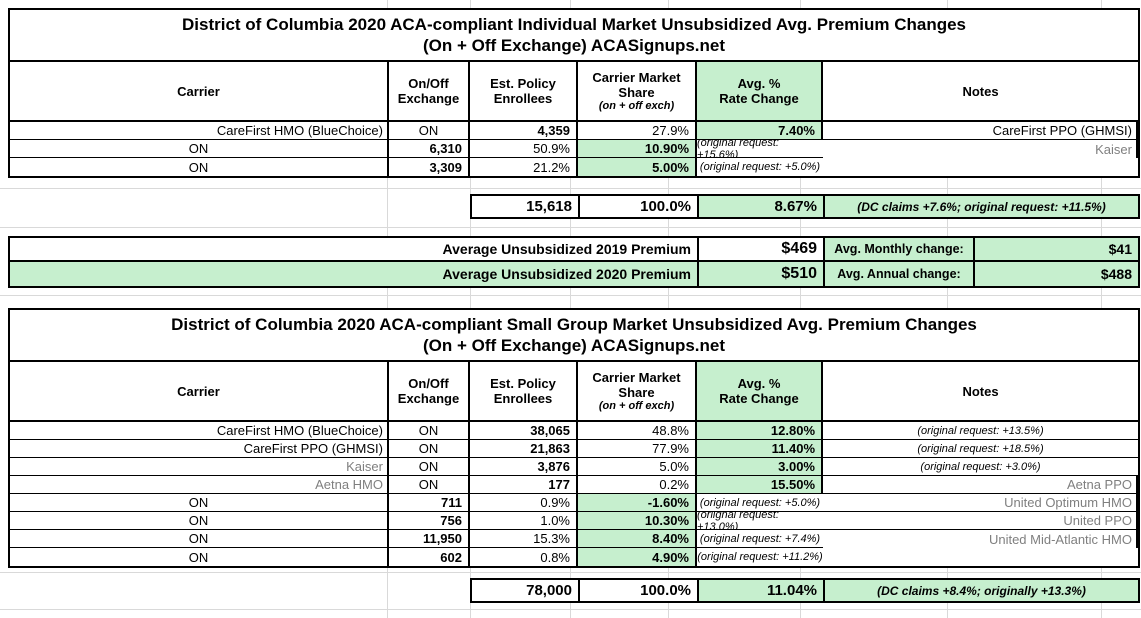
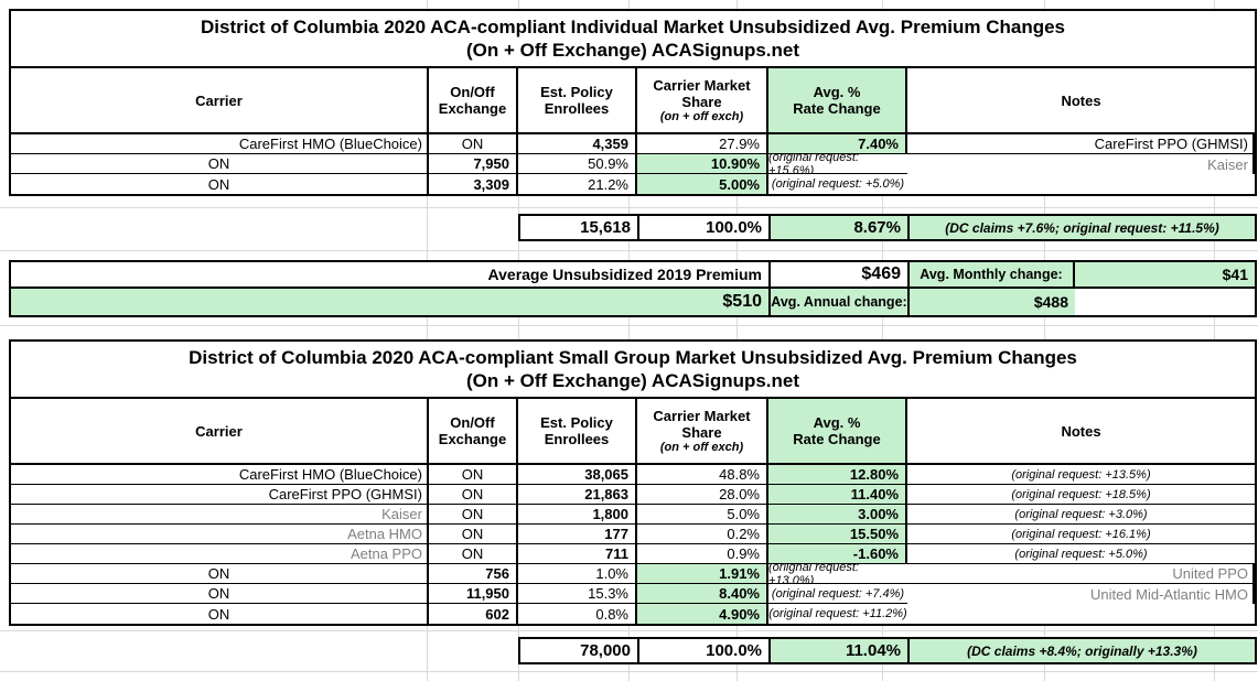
  District of Columbia 2020 ACA-compliant Individual Market Unsubsidized Avg. Premium Changes
  (On + Off Exchange) ACASignups.net
  Carrier
  On/Off
  Exchange
  Est. Policy
  Enrollees
  Carrier Market
  Share
  (on + off exch)
  Avg. %
  Rate Change
  Notes
  CareFirst HMO (BlueChoice)
  ON
  4,359
  27.9%
  7.40%
  CareFirst PPO (GHMSI)
  ON
- 6,310
+ 7,950
  50.9%
  10.90%
  (original request: +15.6%)
  Kaiser
  ON
  3,309
  21.2%
  5.00%
  (original request: +5.0%)
  15,618
  100.0%
  8.67%
  (DC claims +7.6%; original request: +11.5%)
  Average Unsubsidized 2019 Premium
  $469
  Avg. Monthly change:
  $41
- Average Unsubsidized 2020 Premium
  $510
  Avg. Annual change:
  $488
  District of Columbia 2020 ACA-compliant Small Group Market Unsubsidized Avg. Premium Changes
  (On + Off Exchange) ACASignups.net
  Carrier
  On/Off
  Exchange
  Est. Policy
  Enrollees
  Carrier Market
  Share
  (on + off exch)
  Avg. %
  Rate Change
  Notes
  CareFirst HMO (BlueChoice)
  ON
  38,065
  48.8%
  12.80%
  (original request: +13.5%)
  CareFirst PPO (GHMSI)
  ON
  21,863
- 77.9%
+ 28.0%
  11.40%
  (original request: +18.5%)
  Kaiser
  ON
- 3,876
+ 1,800
  5.0%
  3.00%
  (original request: +3.0%)
  Aetna HMO
  ON
  177
  0.2%
  15.50%
+ (original request: +16.1%)
  Aetna PPO
  ON
  711
  0.9%
  -1.60%
  (original request: +5.0%)
- United Optimum HMO
  ON
  756
  1.0%
- 10.30%
+ 1.91%
  (oriignal request: +13.0%)
  United PPO
  ON
  11,950
  15.3%
  8.40%
  (original request: +7.4%)
  United Mid-Atlantic HMO
  ON
  602
  0.8%
  4.90%
  (original request: +11.2%)
  78,000
  100.0%
  11.04%
  (DC claims +8.4%; originally +13.3%)
